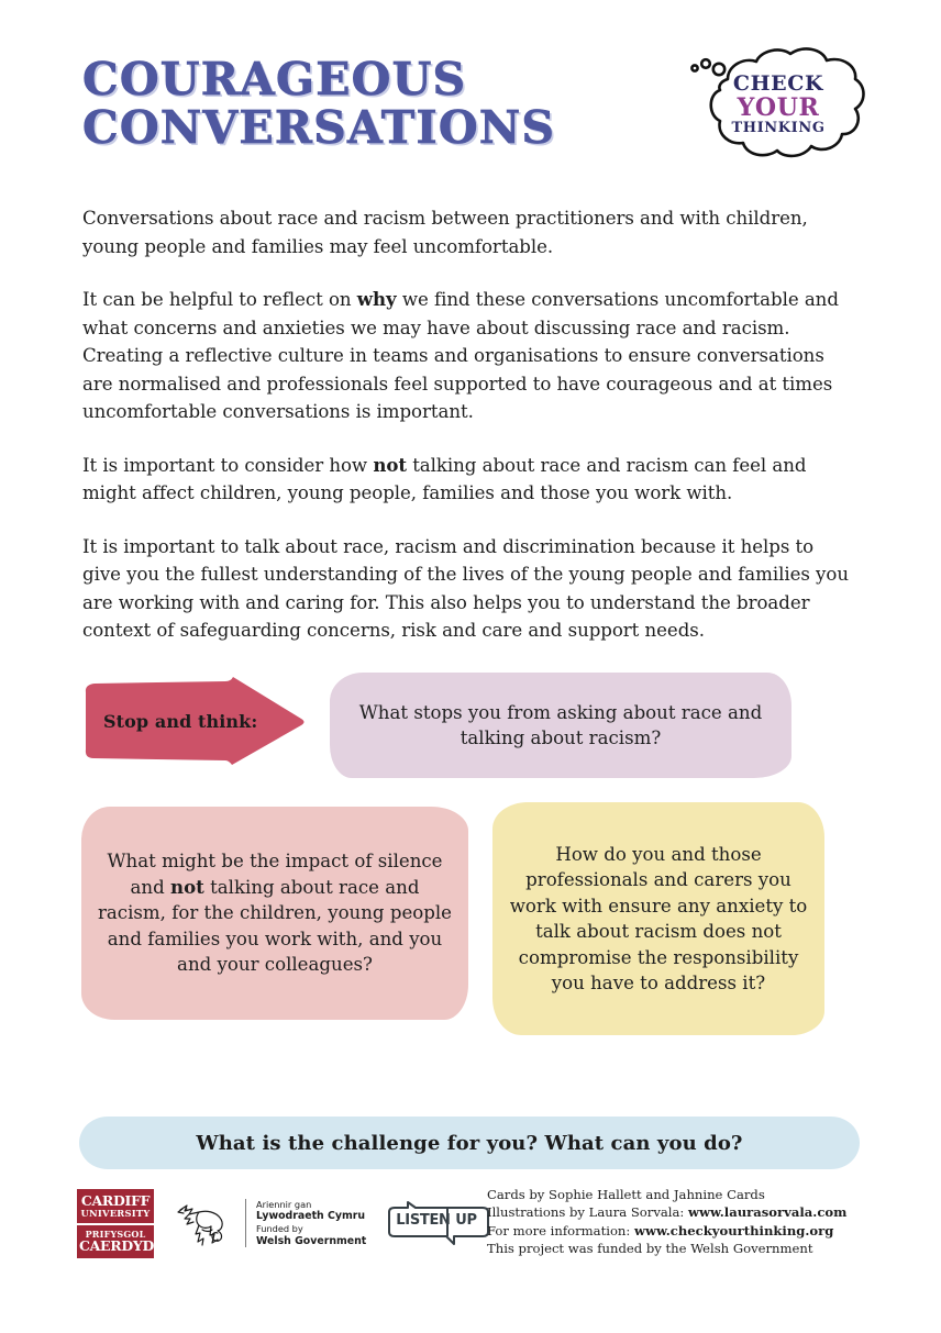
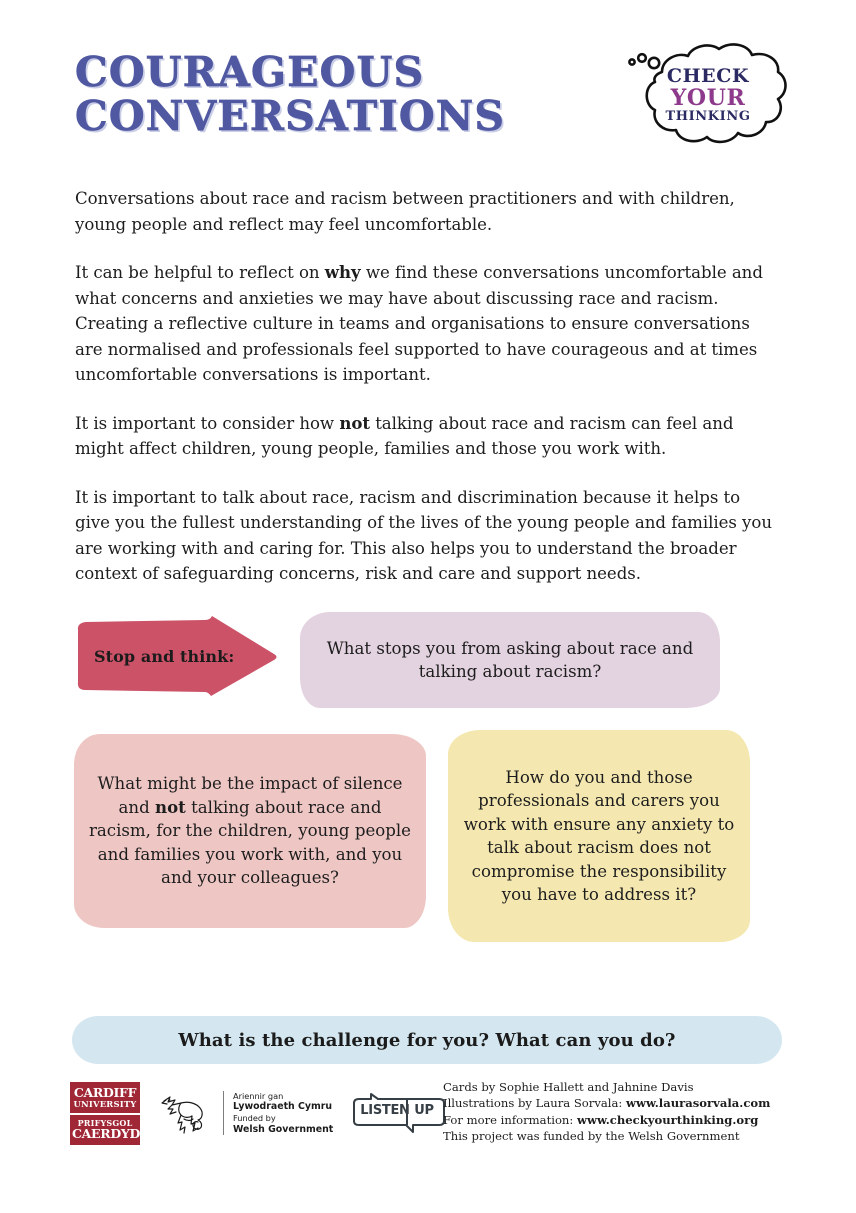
  COURAGEOUS
  CONVERSATIONS
  CHECK
  YOUR
  THINKING
- Conversations about race and racism between practitioners and with children, young people and families may feel uncomfortable.
+ Conversations about race and racism between practitioners and with children, young people and reflect may feel uncomfortable.
  It can be helpful to reflect on why we find these conversations uncomfortable and what concerns and anxieties we may have about discussing race and racism. Creating a reflective culture in teams and organisations to ensure conversations are normalised and professionals feel supported to have courageous and at times uncomfortable conversations is important.
  It is important to consider how not talking about race and racism can feel and might affect children, young people, families and those you work with.
  It is important to talk about race, racism and discrimination because it helps to give you the fullest understanding of the lives of the young people and families you are working with and caring for. This also helps you to understand the broader context of safeguarding concerns, risk and care and support needs.
  Stop and think:
  What stops you from asking about race and talking about racism?
  What might be the impact of silence and not talking about race and racism, for the children, young people and families you work with, and you and your colleagues?
  How do you and those professionals and carers you work with ensure any anxiety to talk about racism does not compromise the responsibility you have to address it?
  What is the challenge for you? What can you do?
  CARDIFF
  UNIVERSITY
  PRIFYSGOL
  CAERDYDD
  Ariennir gan
  Lywodraeth Cymru
  Funded by
  Welsh Government
  LISTEN
  UP
- Cards by Sophie Hallett and Jahnine Cards
+ Cards by Sophie Hallett and Jahnine Davis
  Illustrations by Laura Sorvala: www.laurasorvala.com
  For more information: www.checkyourthinking.org
  This project was funded by the Welsh Government
